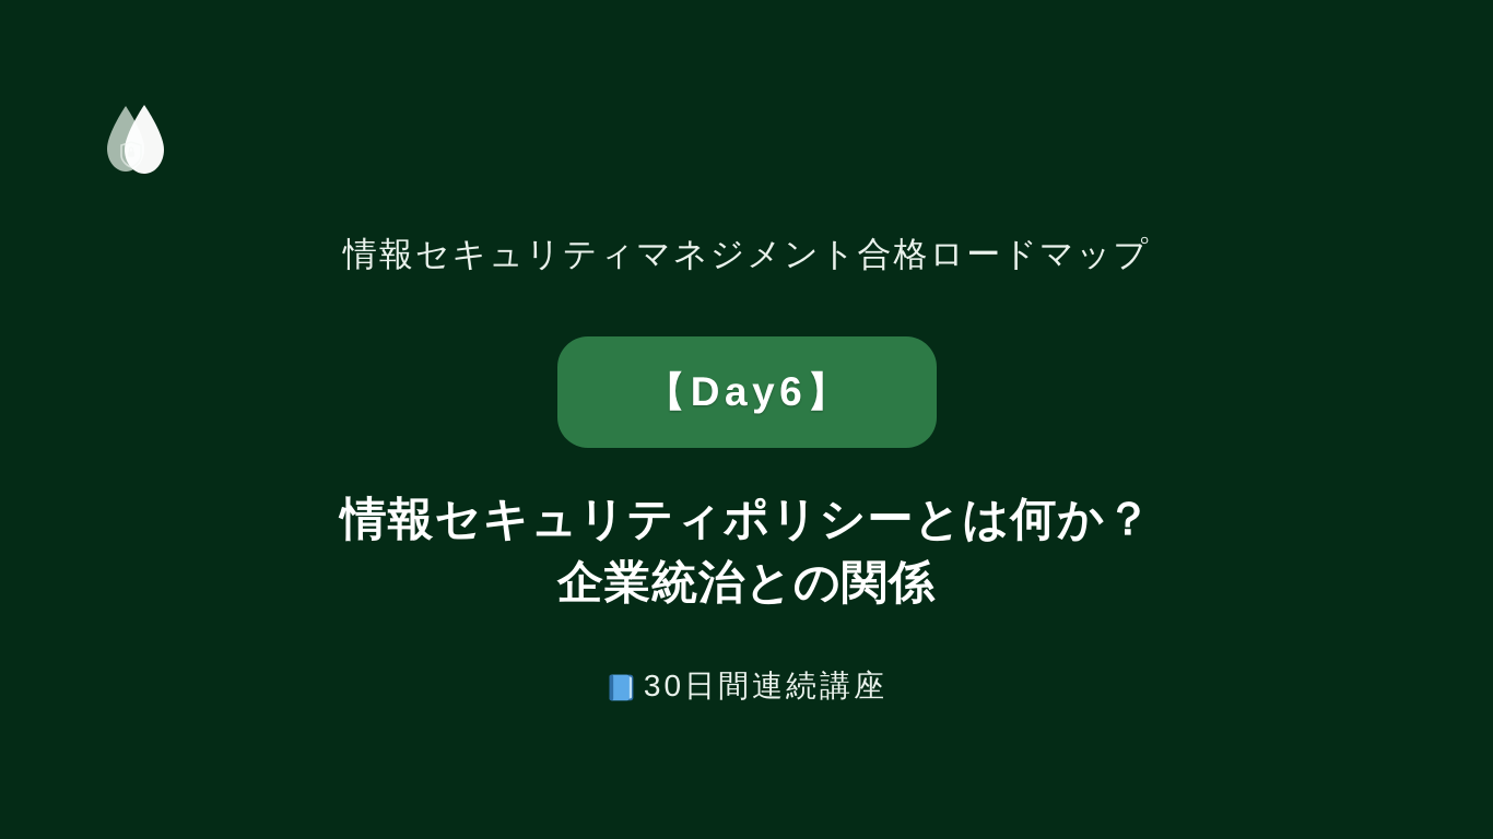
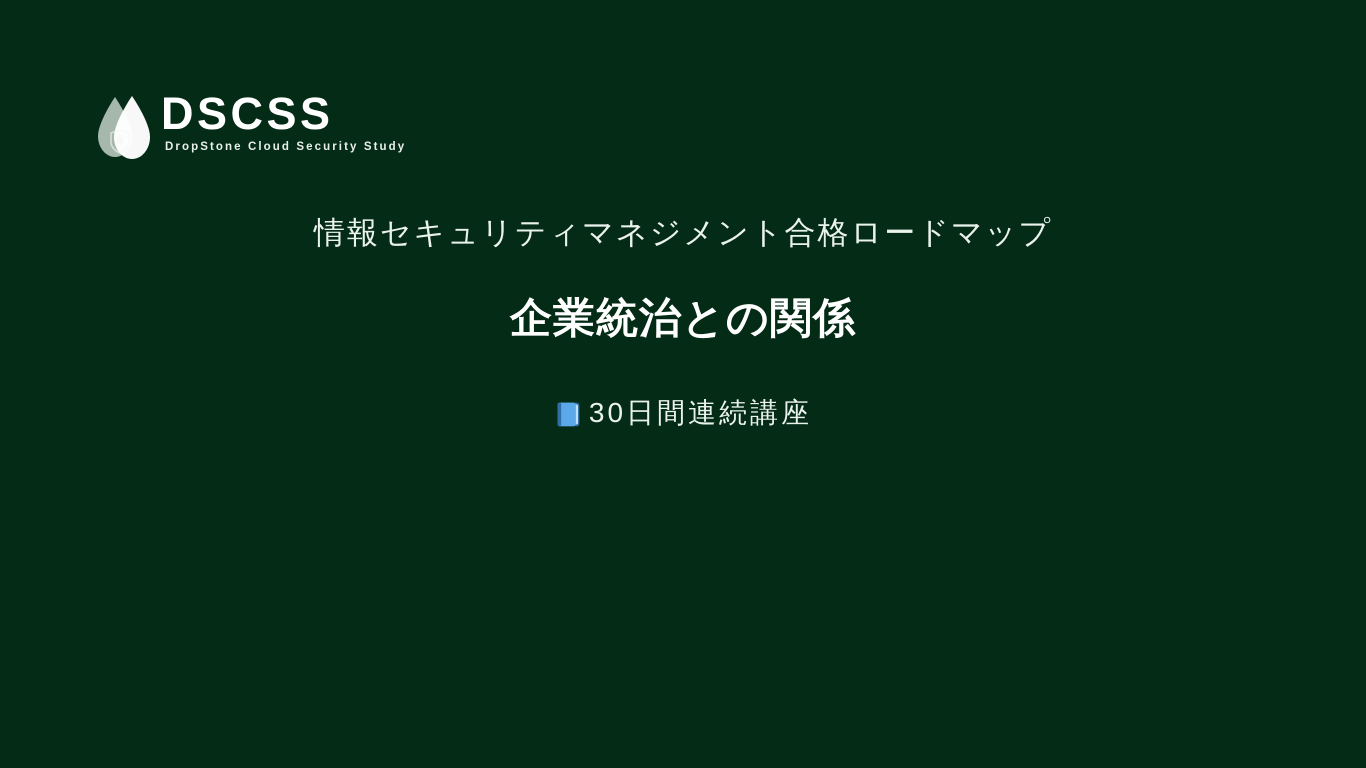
+ DSCSS
+ DropStone Cloud Security Study
  情報セキュリティマネジメント合格ロードマップ
- 【Day6】
- 情報セキュリティポリシーとは何か？
  企業統治との関係
  30日間連続講座
